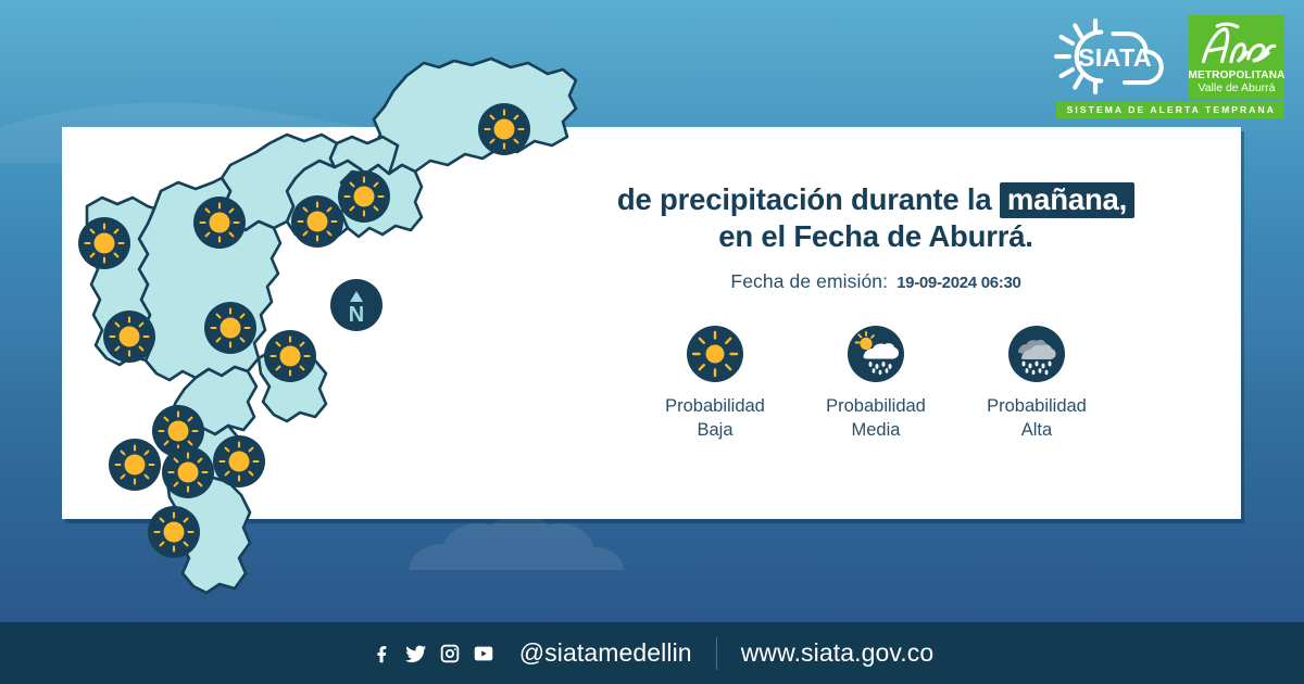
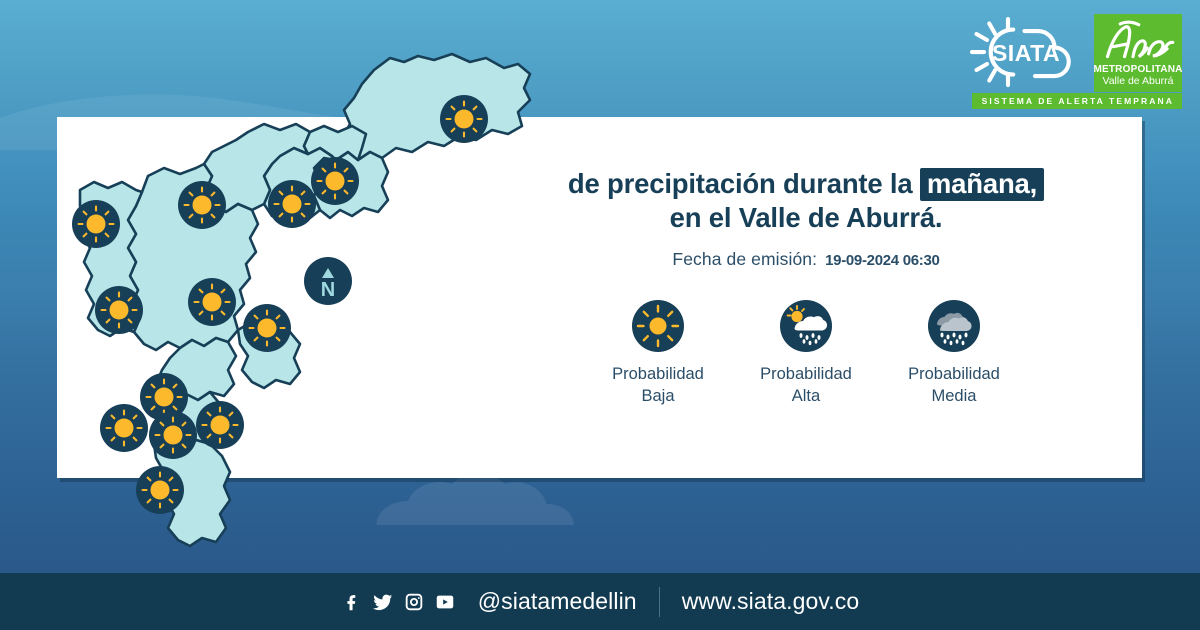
  SIATA
  METROPOLITANA
  Valle de Aburrá
  SISTEMA DE ALERTA TEMPRANA
  N
  de precipitación durante la mañana,
- en el Fecha de Aburrá.
+ en el Valle de Aburrá.
  Fecha de emisión:
  19-09-2024 06:30
  Probabilidad
  Baja
  Probabilidad
- Media
+ Alta
  Probabilidad
- Alta
+ Media
  @siatamedellin
  www.siata.gov.co
